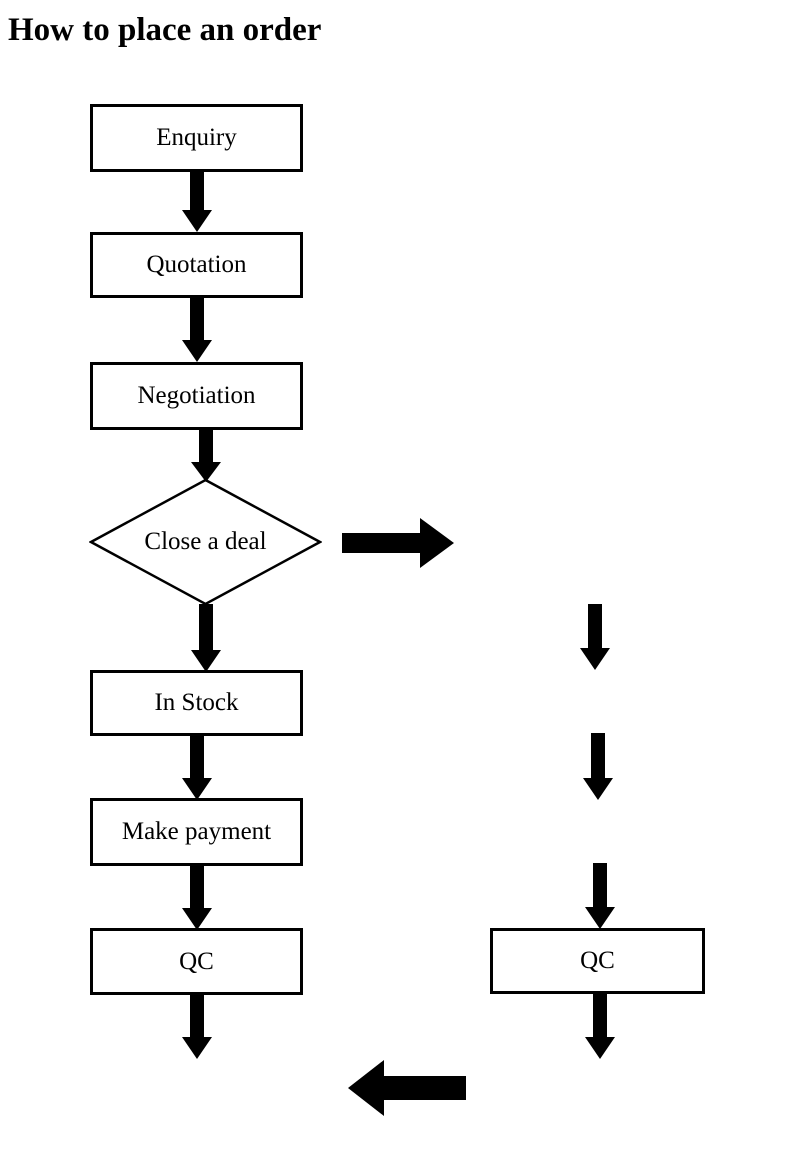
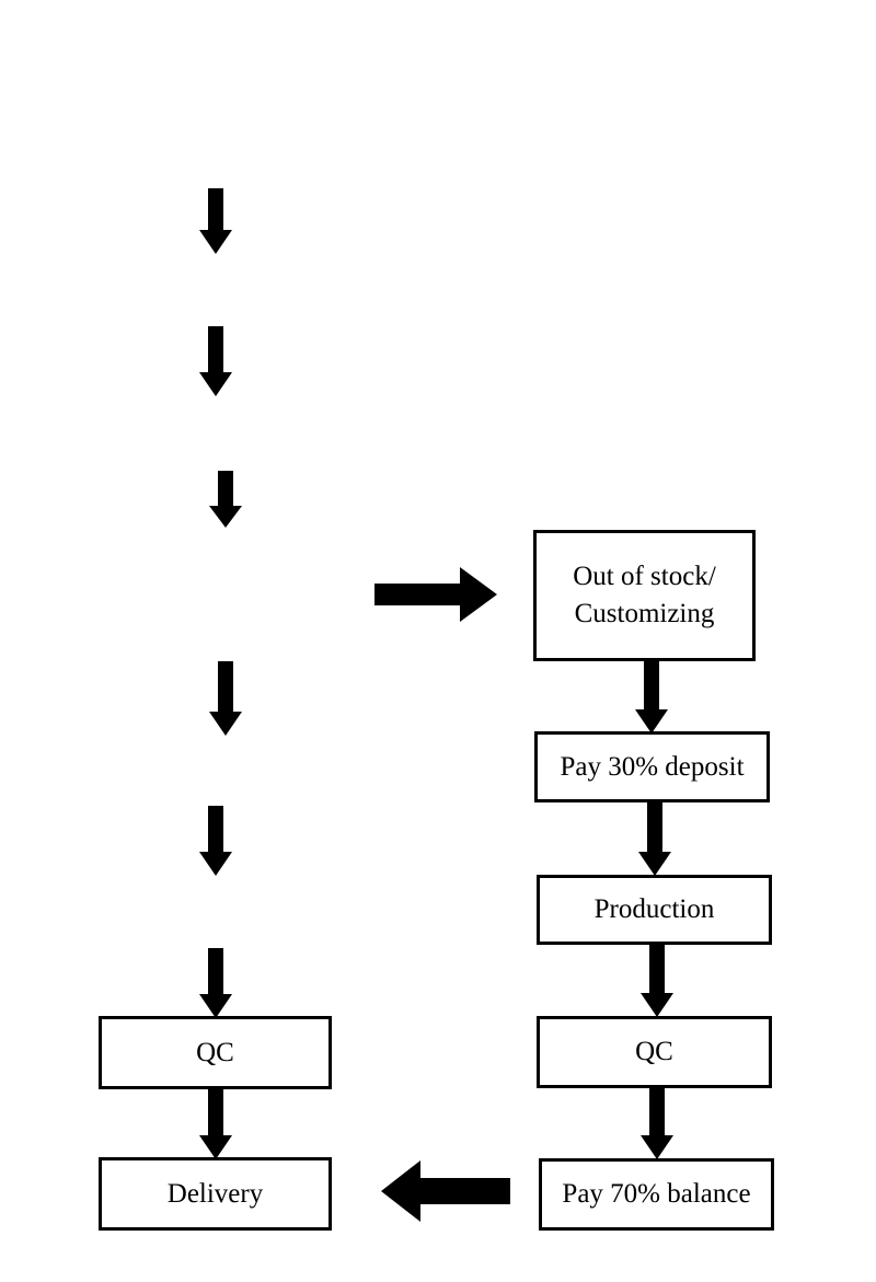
- How to place an order
- Enquiry
- Quotation
- Negotiation
- Close a deal
- In Stock
- Make payment
  QC
+ Delivery
+ Out of stock/
+ Customizing
+ Pay 30% deposit
+ Production
  QC
+ Pay 70% balance
